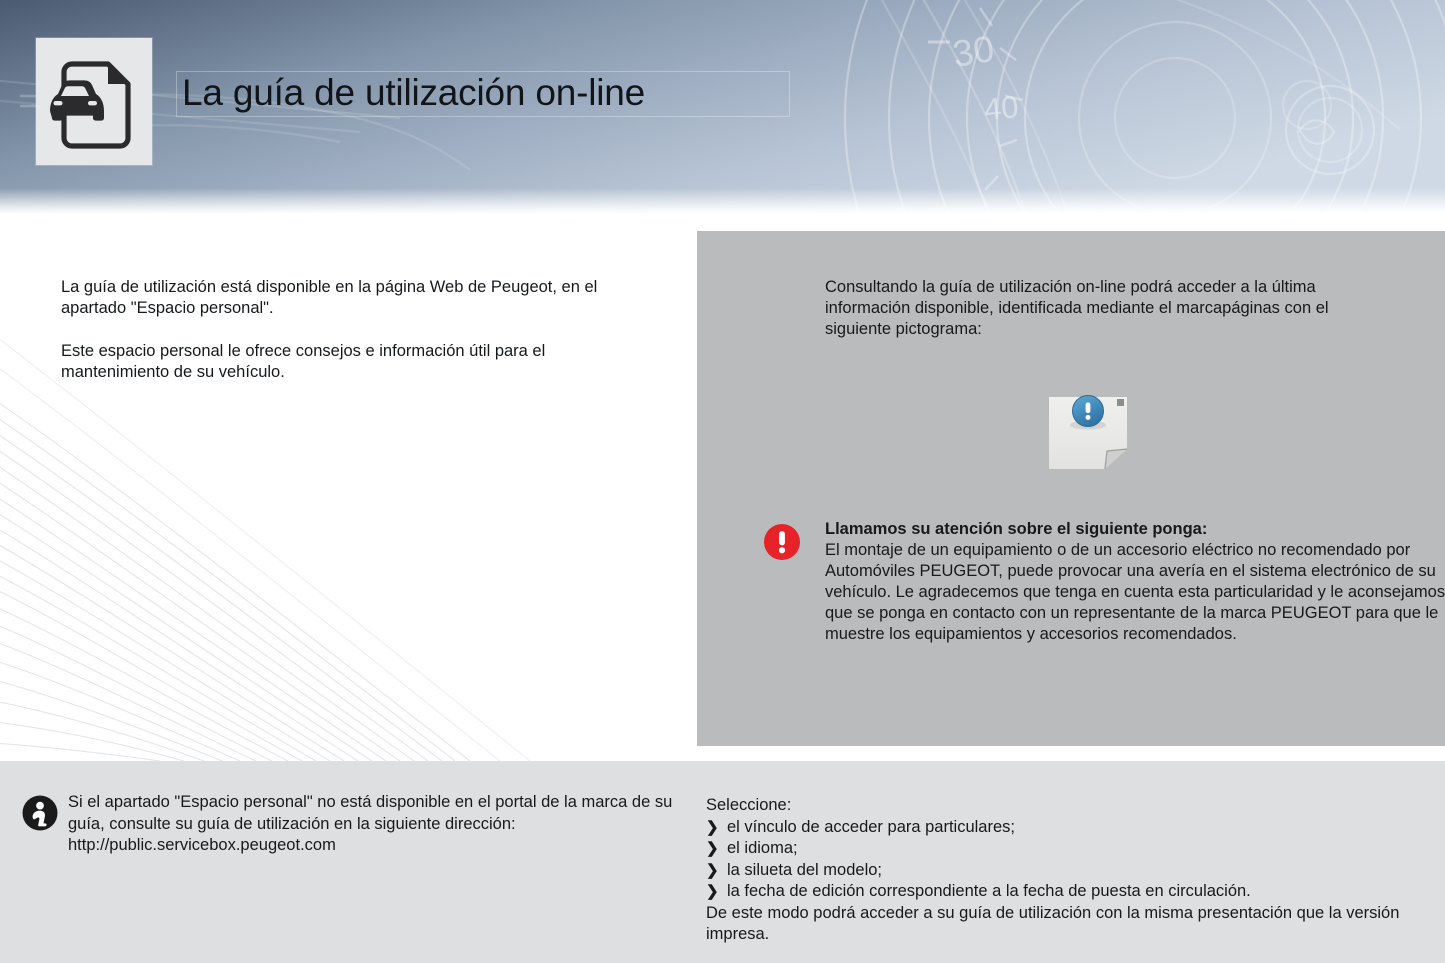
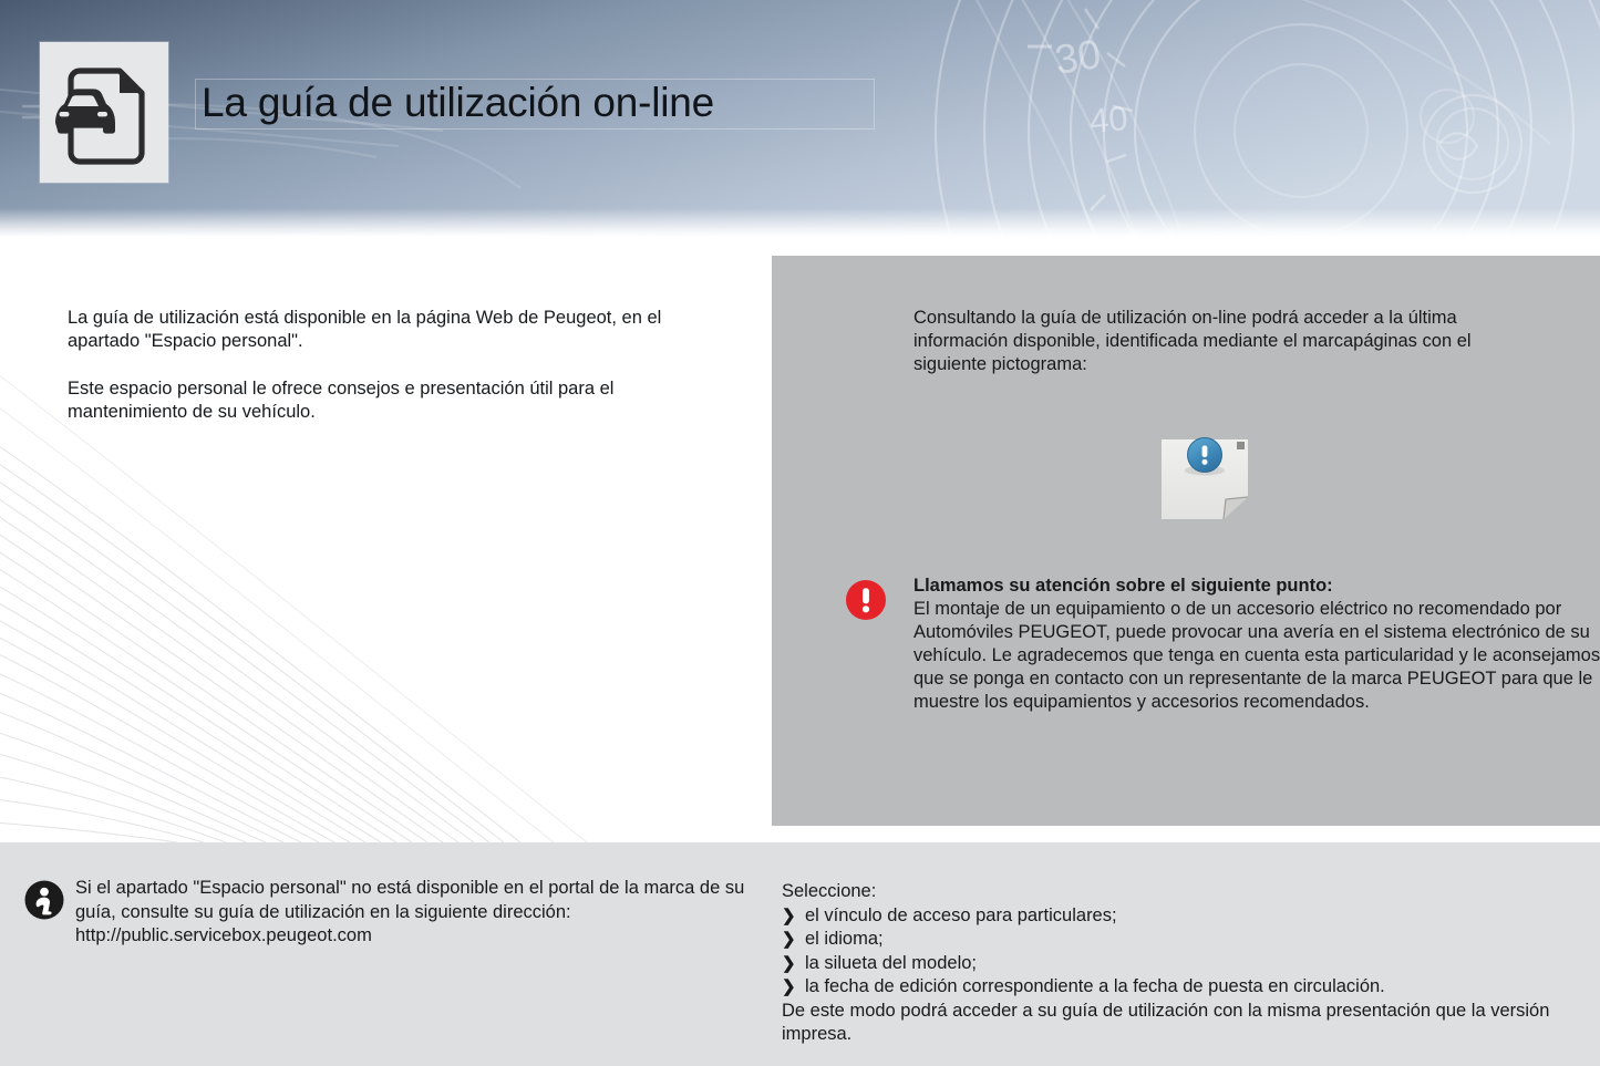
  La guía de utilización on-line
  La guía de utilización está disponible en la página Web de Peugeot, en el apartado "Espacio personal".
- Este espacio personal le ofrece consejos e información útil para el mantenimiento de su vehículo.
+ Este espacio personal le ofrece consejos e presentación útil para el mantenimiento de su vehículo.
  Consultando la guía de utilización on-line podrá acceder a la última información disponible, identificada mediante el marcapáginas con el siguiente pictograma:
- Llamamos su atención sobre el siguiente ponga:
+ Llamamos su atención sobre el siguiente punto:
  El montaje de un equipamiento o de un accesorio eléctrico no recomendado por Automóviles PEUGEOT, puede provocar una avería en el sistema electrónico de su vehículo. Le agradecemos que tenga en cuenta esta particularidad y le aconsejamos que se ponga en contacto con un representante de la marca PEUGEOT para que le muestre los equipamientos y accesorios recomendados.
  Si el apartado "Espacio personal" no está disponible en el portal de la marca de su guía, consulte su guía de utilización en la siguiente dirección:
  http://public.servicebox.peugeot.com
  Seleccione:
  ❯
- el vínculo de acceder para particulares;
+ el vínculo de acceso para particulares;
  ❯
  el idioma;
  ❯
  la silueta del modelo;
  ❯
  la fecha de edición correspondiente a la fecha de puesta en circulación.
  De este modo podrá acceder a su guía de utilización con la misma presentación que la versión impresa.
